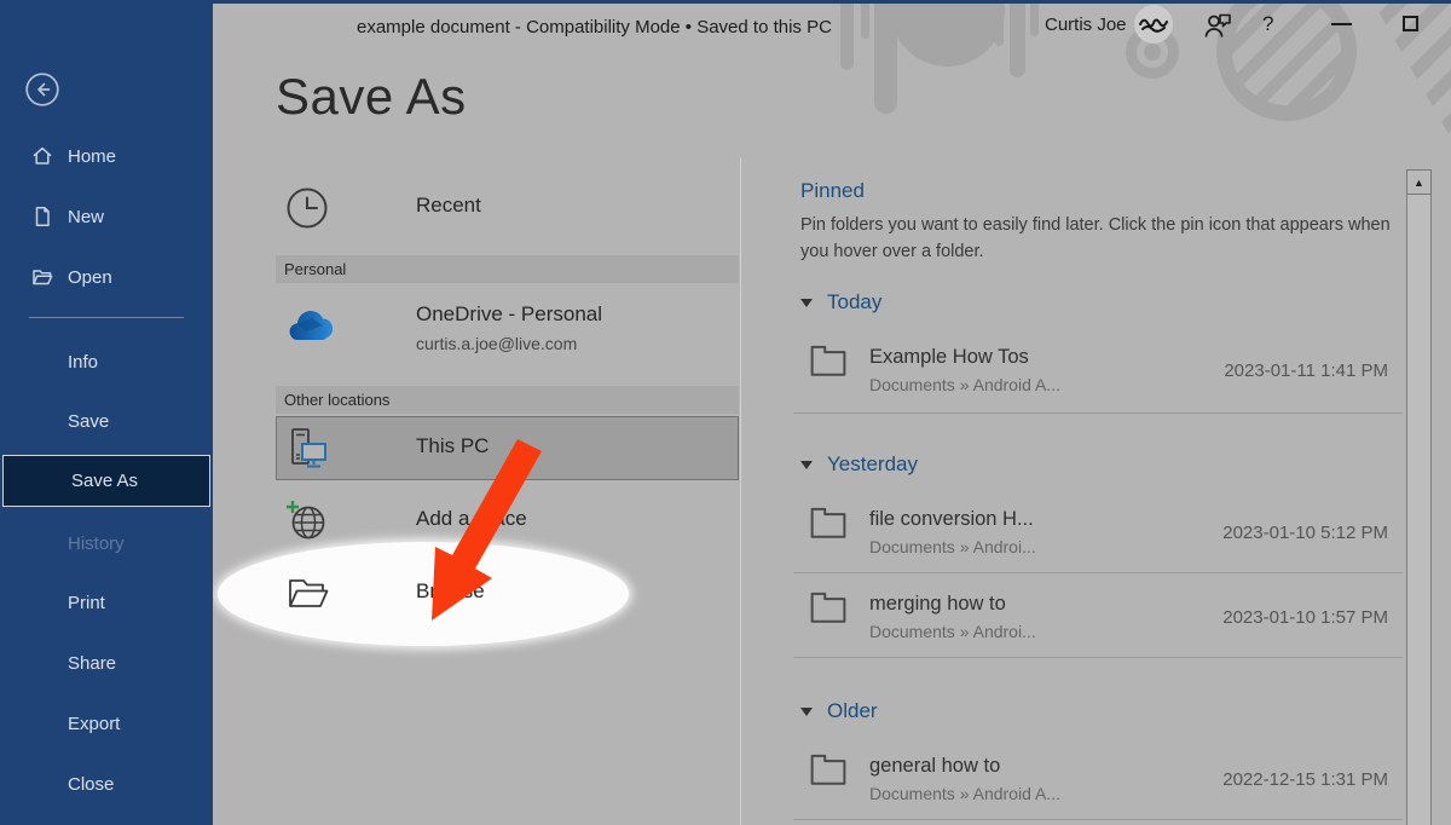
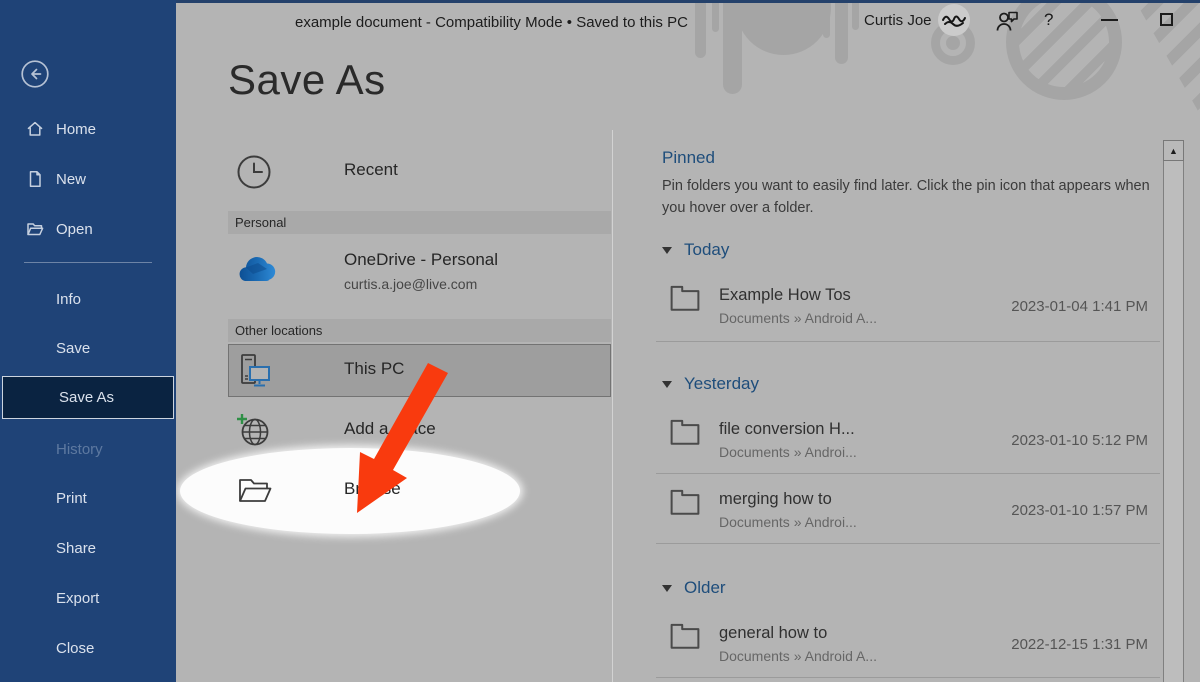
  example document - Compatibility Mode • Saved to this PC
  Curtis Joe
  ?
  Save As
  Recent
  Personal
  OneDrive - Personal
  curtis.a.joe@live.com
  Other locations
  This PC
  Pinned
  Pin folders you want to easily find later. Click the pin icon that appears when you hover over a folder.
  Today
  Example How Tos
  Documents » Android A...
- 2023-01-11 1:41 PM
+ 2023-01-04 1:41 PM
  Yesterday
  file conversion H...
  Documents » Androi...
  2023-01-10 5:12 PM
  merging how to
  Documents » Androi...
  2023-01-10 1:57 PM
  Older
  general how to
  Documents » Android A...
  2022-12-15 1:31 PM
  ▲
  Home
  New
  Open
  Info
  Save
  Save As
  History
  Print
  Share
  Export
  Close
